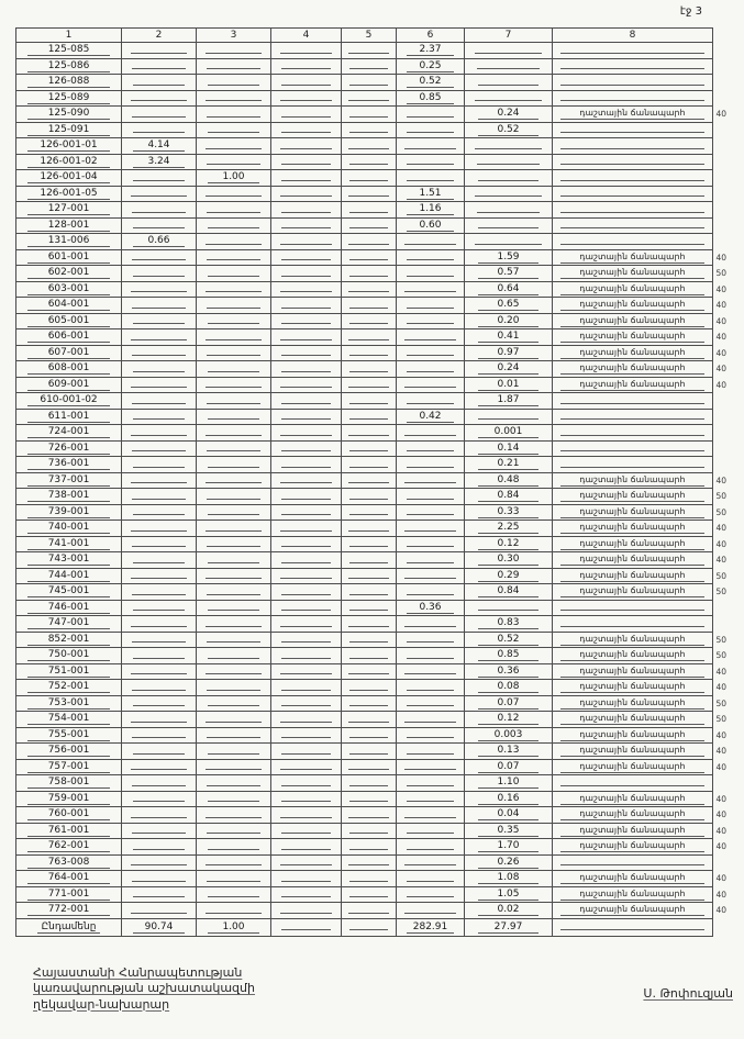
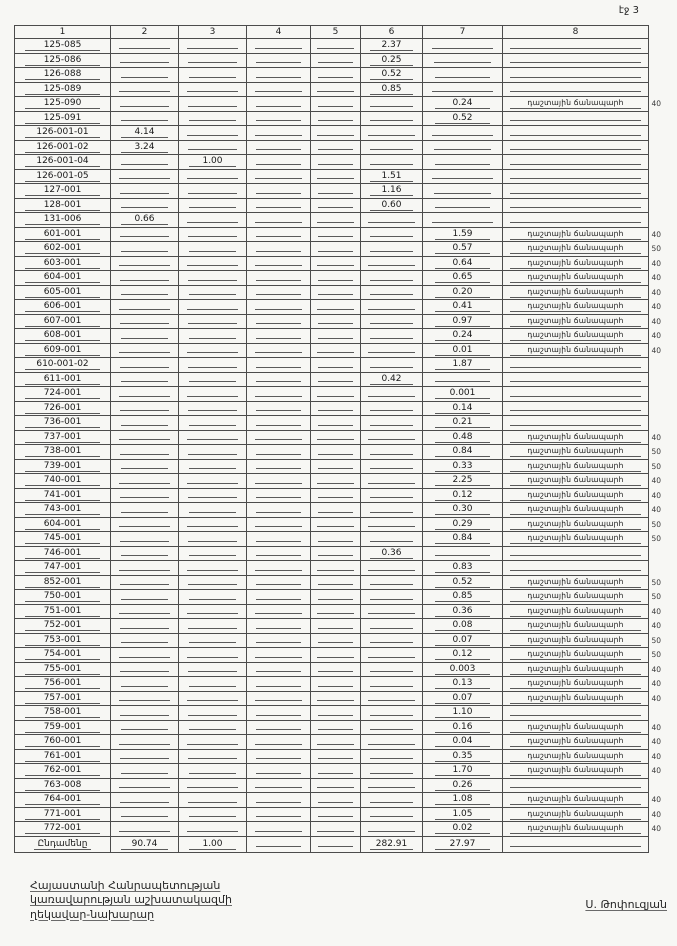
  էջ 3
  1	2	3	4	5	6	7	8
  125-085					2.37
  125-086					0.25
  126-088					0.52
  125-089					0.85
  125-090						0.24	դաշտային ճանապարհ 40
  125-091						0.52
  126-001-01	4.14
  126-001-02	3.24
  126-001-04		1.00
  126-001-05					1.51
  127-001					1.16
  128-001					0.60
  131-006	0.66
  601-001						1.59	դաշտային ճանապարհ 40
  602-001						0.57	դաշտային ճանապարհ 50
  603-001						0.64	դաշտային ճանապարհ 40
  604-001						0.65	դաշտային ճանապարհ 40
  605-001						0.20	դաշտային ճանապարհ 40
  606-001						0.41	դաշտային ճանապարհ 40
  607-001						0.97	դաշտային ճանապարհ 40
  608-001						0.24	դաշտային ճանապարհ 40
  609-001						0.01	դաշտային ճանապարհ 40
  610-001-02						1.87
  611-001					0.42
  724-001						0.001
  726-001						0.14
  736-001						0.21
  737-001						0.48	դաշտային ճանապարհ 40
  738-001						0.84	դաշտային ճանապարհ 50
  739-001						0.33	դաշտային ճանապարհ 50
  740-001						2.25	դաշտային ճանապարհ 40
  741-001						0.12	դաշտային ճանապարհ 40
  743-001						0.30	դաշտային ճանապարհ 40
- 744-001						0.29	դաշտային ճանապարհ 50
+ 604-001						0.29	դաշտային ճանապարհ 50
  745-001						0.84	դաշտային ճանապարհ 50
  746-001					0.36
  747-001						0.83
  852-001						0.52	դաշտային ճանապարհ 50
  750-001						0.85	դաշտային ճանապարհ 50
  751-001						0.36	դաշտային ճանապարհ 40
  752-001						0.08	դաշտային ճանապարհ 40
  753-001						0.07	դաշտային ճանապարհ 50
  754-001						0.12	դաշտային ճանապարհ 50
  755-001						0.003	դաշտային ճանապարհ 40
  756-001						0.13	դաշտային ճանապարհ 40
  757-001						0.07	դաշտային ճանապարհ 40
  758-001						1.10
  759-001						0.16	դաշտային ճանապարհ 40
  760-001						0.04	դաշտային ճանապարհ 40
  761-001						0.35	դաշտային ճանապարհ 40
  762-001						1.70	դաշտային ճանապարհ 40
  763-008						0.26
  764-001						1.08	դաշտային ճանապարհ 40
  771-001						1.05	դաշտային ճանապարհ 40
  772-001						0.02	դաշտային ճանապարհ 40
  Ընդամենը	90.74	1.00			282.91	27.97
  Հայաստանի Հանրապետության
  կառավարության աշխատակազմի
  ղեկավար-նախարար
  Ս. Թոփուզյան
